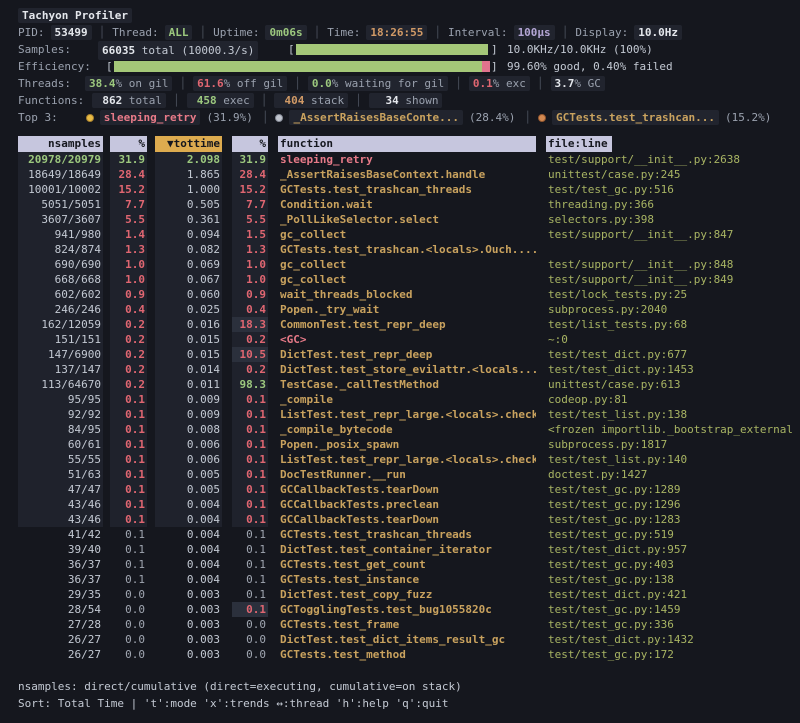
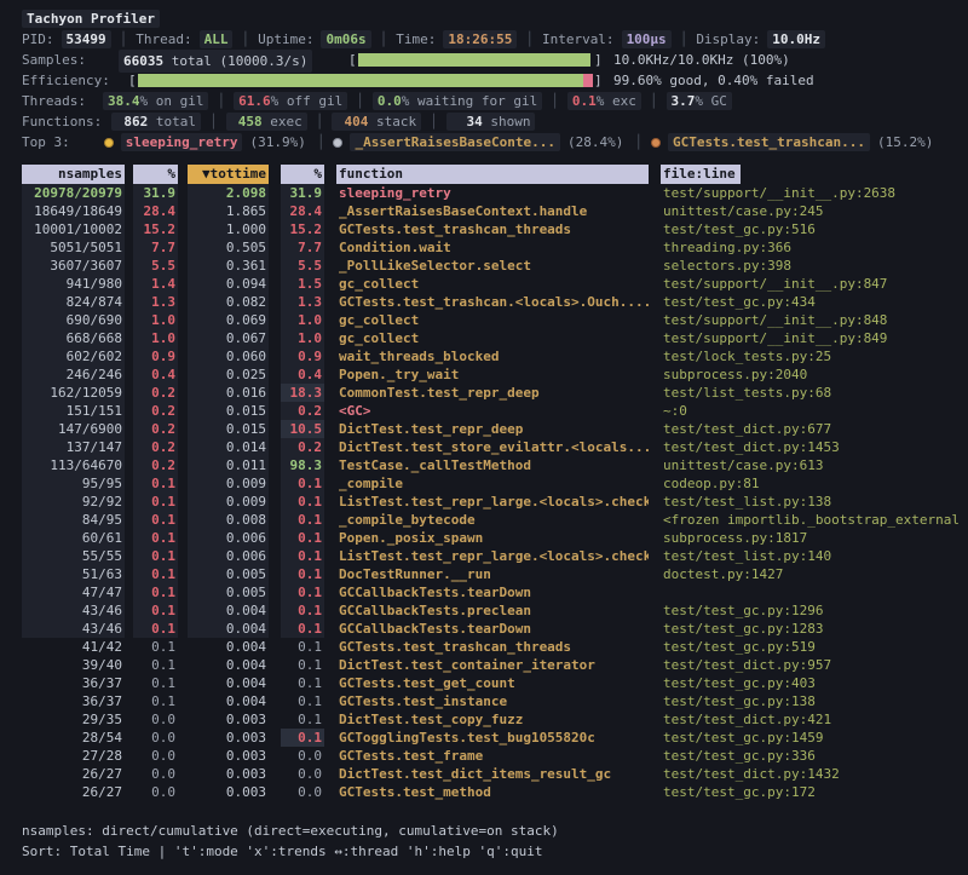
  Tachyon Profiler
  PID: 53499 │ Thread: ALL │ Uptime: 0m06s │ Time: 18:26:55 │ Interval: 100µs │ Display: 10.0Hz
  Samples:
  66035 total (10000.3/s)
  [
  ]
  10.0KHz/10.0KHz (100%)
  Efficiency:
  [
  ]
  99.60% good, 0.40% failed
  Threads: 38.4% on gil │ 61.6% off gil │ 0.0% waiting for gil │ 0.1% exc │ 3.7% GC
  Functions: 862 total │ 458 exec │ 404 stack │ 34 shown
  Top 3: sleeping_retry (31.9%) │ _AssertRaisesBaseConte... (28.4%) │ GCTests.test_trashcan... (15.2%)
  nsamples
  %
  ▼tottime
  %
  function
  file:line
  20978/20979
  31.9
  2.098
  31.9
  sleeping_retry
  test/support/__init__.py:2638
  18649/18649
  28.4
  1.865
  28.4
  _AssertRaisesBaseContext.handle
  unittest/case.py:245
  10001/10002
  15.2
  1.000
  15.2
  GCTests.test_trashcan_threads
  test/test_gc.py:516
  5051/5051
  7.7
  0.505
  7.7
  Condition.wait
  threading.py:366
  3607/3607
  5.5
  0.361
  5.5
  _PollLikeSelector.select
  selectors.py:398
  941/980
  1.4
  0.094
  1.5
  gc_collect
  test/support/__init__.py:847
  824/874
  1.3
  0.082
  1.3
  GCTests.test_trashcan.<locals>.Ouch....
+ test/test_gc.py:434
  690/690
  1.0
  0.069
  1.0
  gc_collect
  test/support/__init__.py:848
  668/668
  1.0
  0.067
  1.0
  gc_collect
  test/support/__init__.py:849
  602/602
  0.9
  0.060
  0.9
  wait_threads_blocked
  test/lock_tests.py:25
  246/246
  0.4
  0.025
  0.4
  Popen._try_wait
  subprocess.py:2040
  162/12059
  0.2
  0.016
  18.3
  CommonTest.test_repr_deep
  test/list_tests.py:68
  151/151
  0.2
  0.015
  0.2
  <GC>
  ~:0
  147/6900
  0.2
  0.015
  10.5
  DictTest.test_repr_deep
  test/test_dict.py:677
  137/147
  0.2
  0.014
  0.2
  DictTest.test_store_evilattr.<locals...
  test/test_dict.py:1453
  113/64670
  0.2
  0.011
  98.3
  TestCase._callTestMethod
  unittest/case.py:613
  95/95
  0.1
  0.009
  0.1
  _compile
  codeop.py:81
  92/92
  0.1
  0.009
  0.1
  ListTest.test_repr_large.<locals>.check
  test/test_list.py:138
  84/95
  0.1
  0.008
  0.1
  _compile_bytecode
  <frozen importlib._bootstrap_external
  60/61
  0.1
  0.006
  0.1
  Popen._posix_spawn
  subprocess.py:1817
  55/55
  0.1
  0.006
  0.1
  ListTest.test_repr_large.<locals>.check
  test/test_list.py:140
  51/63
  0.1
  0.005
  0.1
  DocTestRunner.__run
  doctest.py:1427
  47/47
  0.1
  0.005
  0.1
  GCCallbackTests.tearDown
- test/test_gc.py:1289
  43/46
  0.1
  0.004
  0.1
  GCCallbackTests.preclean
  test/test_gc.py:1296
  43/46
  0.1
  0.004
  0.1
  GCCallbackTests.tearDown
  test/test_gc.py:1283
  41/42
  0.1
  0.004
  0.1
  GCTests.test_trashcan_threads
  test/test_gc.py:519
  39/40
  0.1
  0.004
  0.1
  DictTest.test_container_iterator
  test/test_dict.py:957
  36/37
  0.1
  0.004
  0.1
  GCTests.test_get_count
  test/test_gc.py:403
  36/37
  0.1
  0.004
  0.1
  GCTests.test_instance
  test/test_gc.py:138
  29/35
  0.0
  0.003
  0.1
  DictTest.test_copy_fuzz
  test/test_dict.py:421
  28/54
  0.0
  0.003
  0.1
  GCTogglingTests.test_bug1055820c
  test/test_gc.py:1459
  27/28
  0.0
  0.003
  0.0
  GCTests.test_frame
  test/test_gc.py:336
  26/27
  0.0
  0.003
  0.0
  DictTest.test_dict_items_result_gc
  test/test_dict.py:1432
  26/27
  0.0
  0.003
  0.0
  GCTests.test_method
  test/test_gc.py:172
  nsamples: direct/cumulative (direct=executing, cumulative=on stack)
  Sort: Total Time | 't':mode 'x':trends ↔:thread 'h':help 'q':quit
